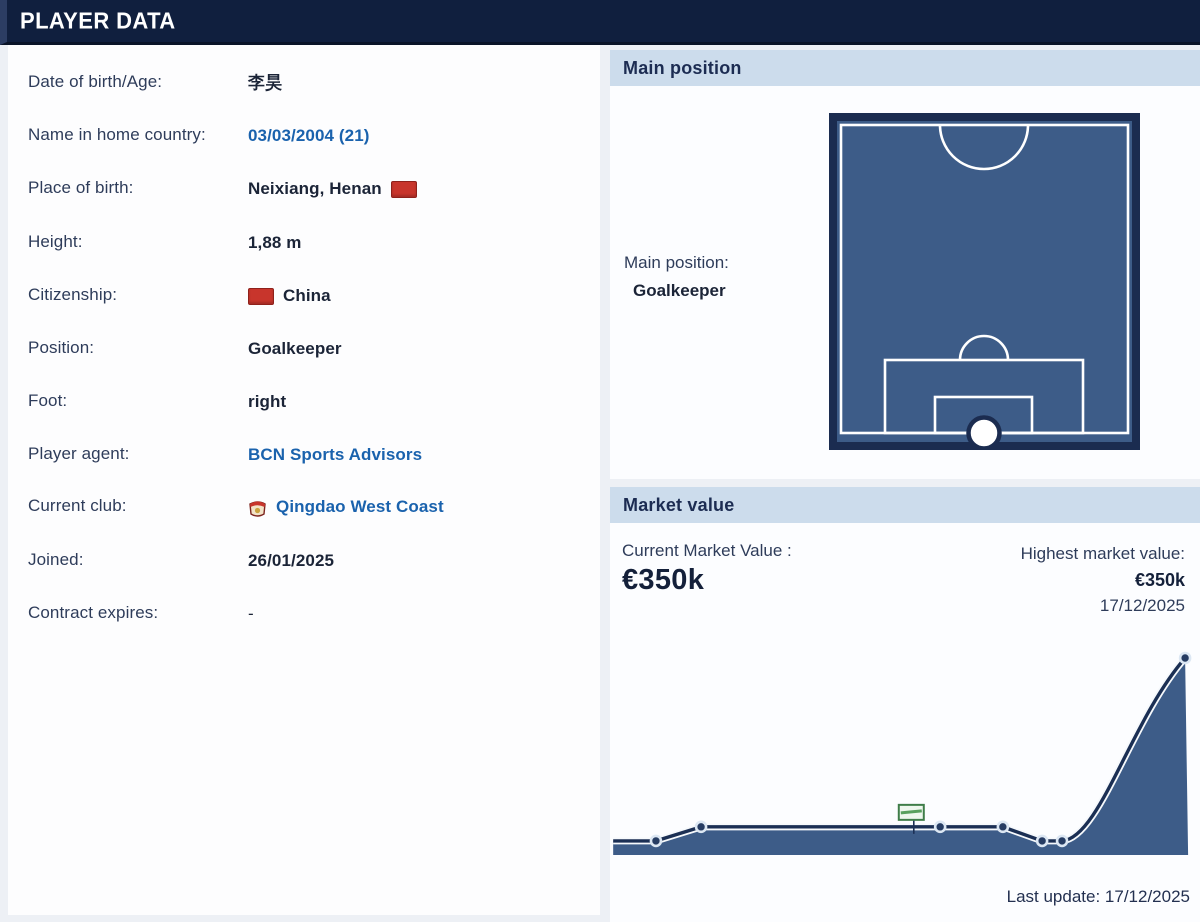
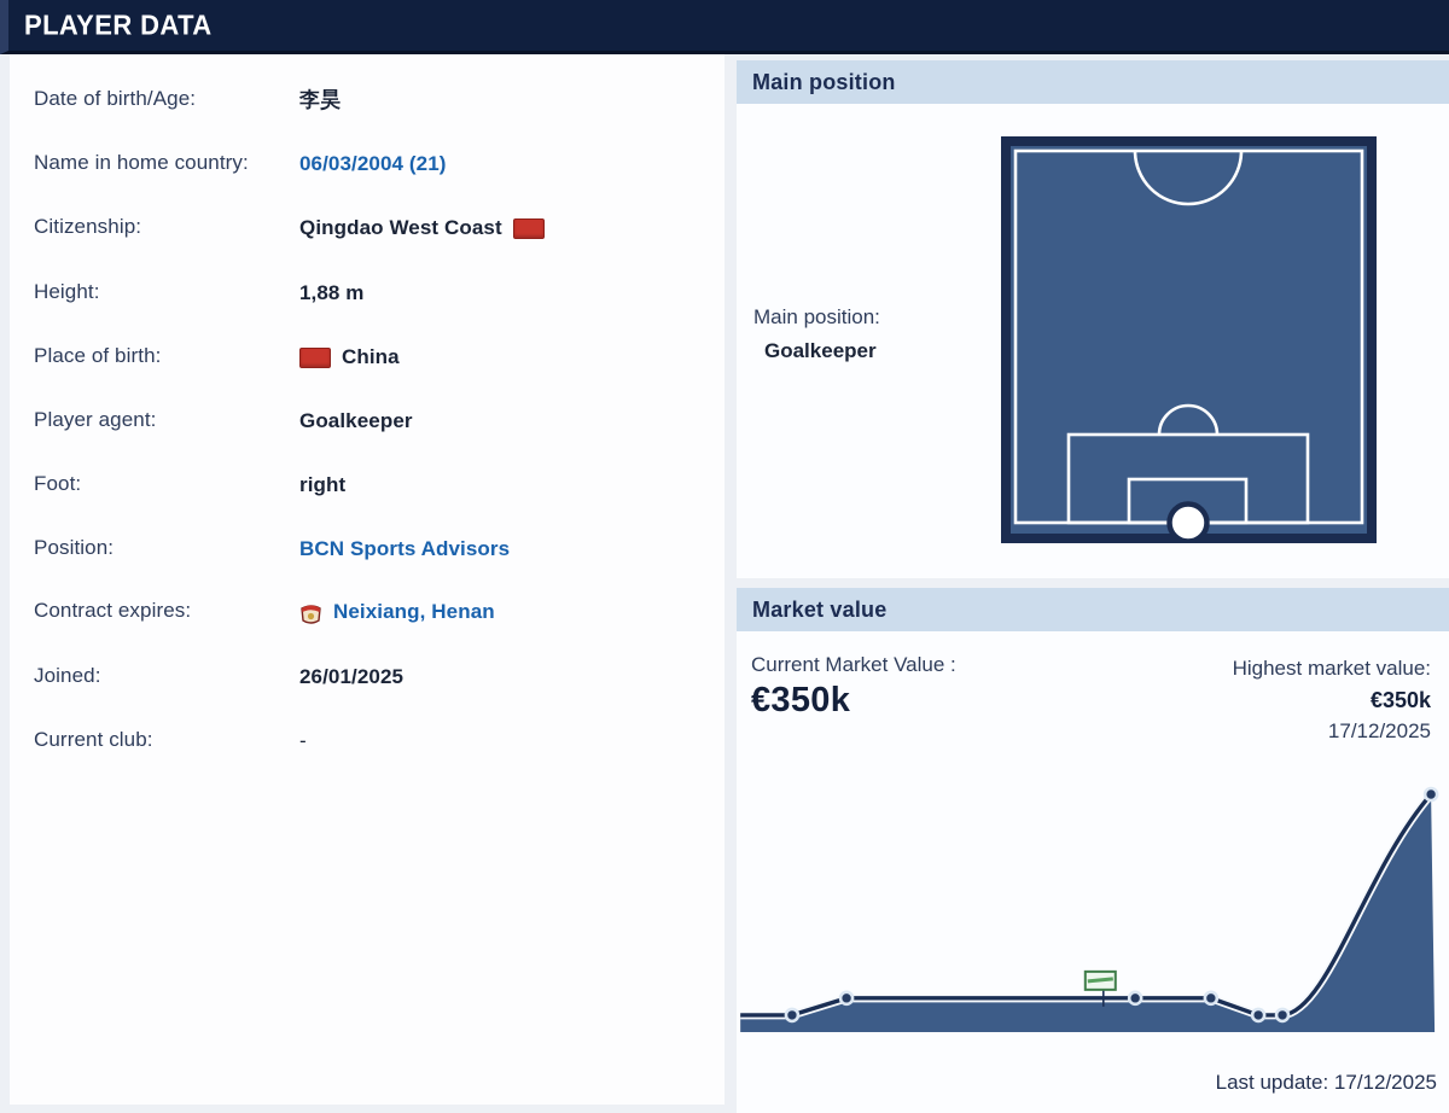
  PLAYER DATA
  Date of birth/Age:
  李昊
  Name in home country:
- 03/03/2004 (21)
+ 06/03/2004 (21)
- Place of birth:
+ Citizenship:
- Neixiang, Henan
+ Qingdao West Coast
  Height:
  1,88 m
- Citizenship:
+ Place of birth:
  China
- Position:
+ Player agent:
  Goalkeeper
  Foot:
  right
- Player agent:
+ Position:
  BCN Sports Advisors
- Current club:
+ Contract expires:
- Qingdao West Coast
+ Neixiang, Henan
  Joined:
  26/01/2025
- Contract expires:
+ Current club:
  -
  Main position
  Main position:
  Goalkeeper
  Market value
  Current Market Value :
  €350k
  Highest market value:
  €350k
  17/12/2025
  Last update: 17/12/2025
